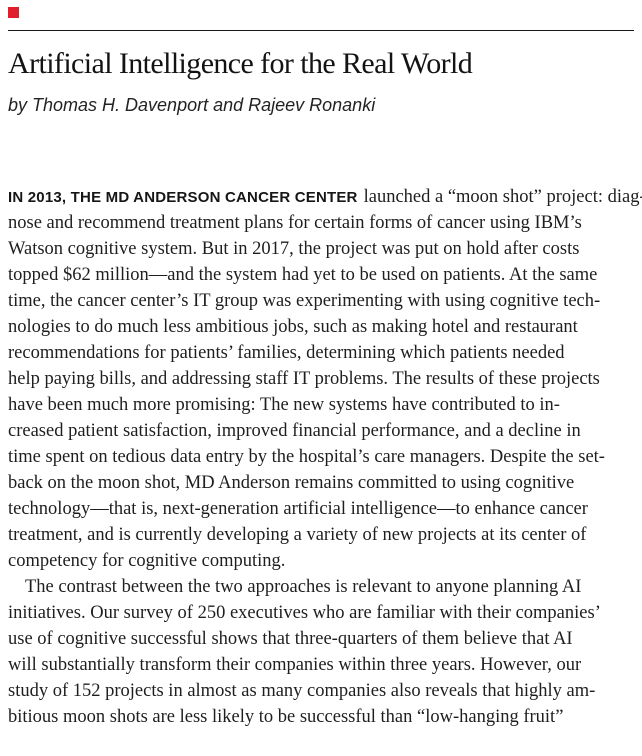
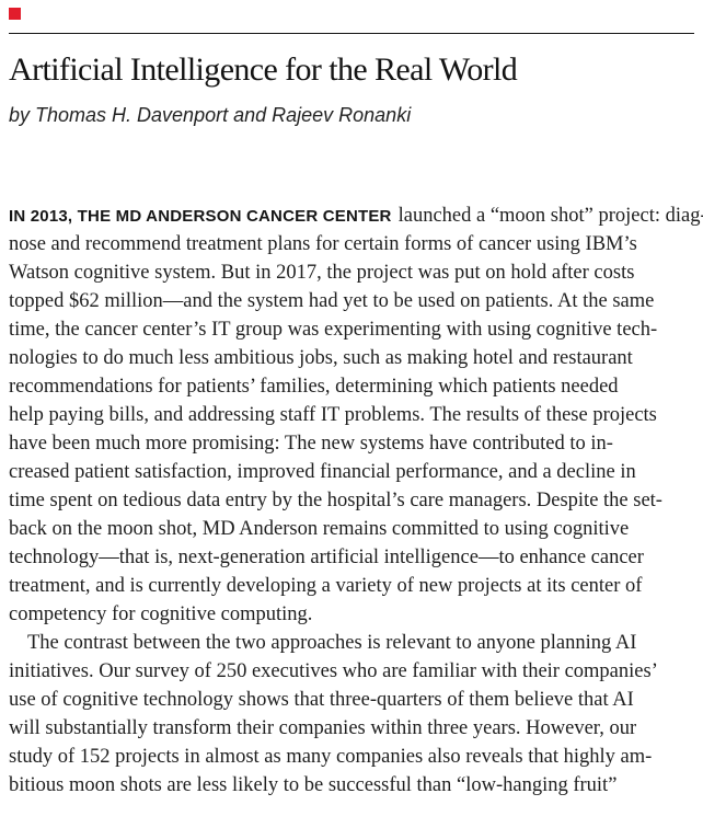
  Artificial Intelligence for the Real World
  by Thomas H. Davenport and Rajeev Ronanki
  IN 2013, THE MD ANDERSON CANCER CENTER launched a “moon shot” project: diag
  nose and recommend treatment plans for certain forms of cancer using IBM’s
  Watson cognitive system. But in 2017, the project was put on hold after costs
  topped $62 million—and the system had yet to be used on patients. At the same
  time, the cancer center’s IT group was experimenting with using cognitive tech-
  nologies to do much less ambitious jobs, such as making hotel and restaurant
  recommendations for patients’ families, determining which patients needed
  help paying bills, and addressing staff IT problems. The results of these projects
  have been much more promising: The new systems have contributed to in-
  creased patient satisfaction, improved financial performance, and a decline in
  time spent on tedious data entry by the hospital’s care managers. Despite the set-
  back on the moon shot, MD Anderson remains committed to using cognitive
  technology—that is, next-generation artificial intelligence—to enhance cancer
  treatment, and is currently developing a variety of new projects at its center of
  competency for cognitive computing.
  The contrast between the two approaches is relevant to anyone planning AI
  initiatives. Our survey of 250 executives who are familiar with their companies’
- use of cognitive successful shows that three-quarters of them believe that AI
+ use of cognitive technology shows that three-quarters of them believe that AI
  will substantially transform their companies within three years. However, our
  study of 152 projects in almost as many companies also reveals that highly am-
  bitious moon shots are less likely to be successful than “low-hanging fruit”
